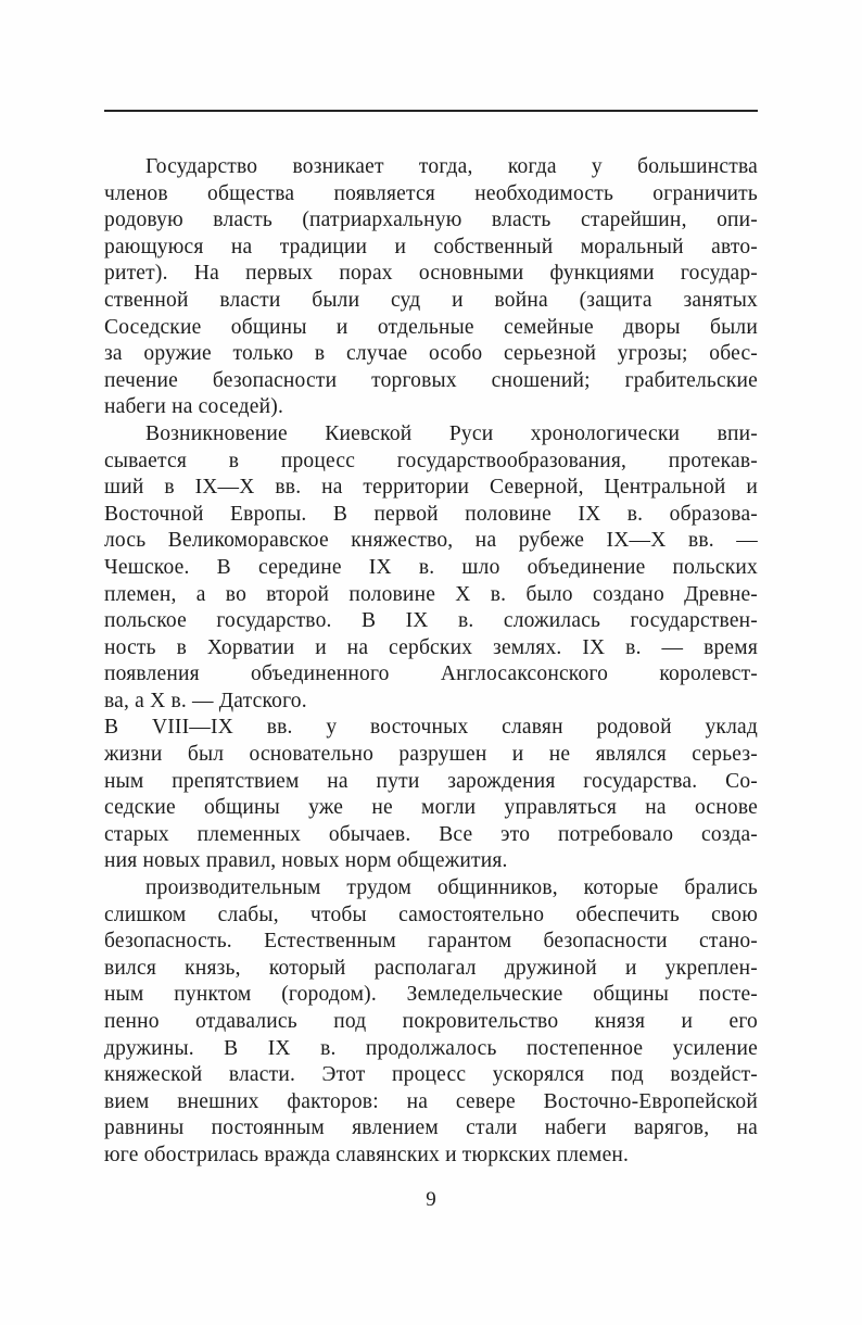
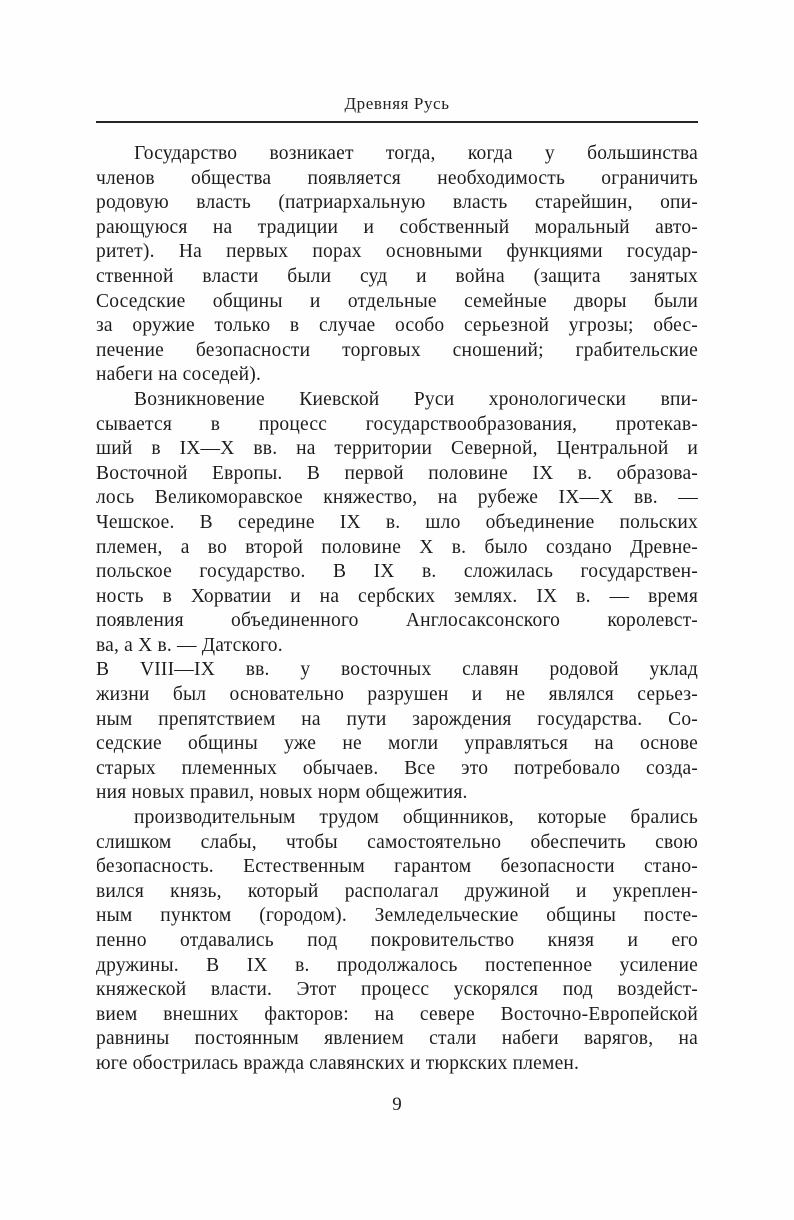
+ Древняя Русь
  Государство возникает тогда, когда у большинства
  членов общества появляется необходимость ограничить
  родовую власть (патриархальную власть старейшин, опи-
  рающуюся на традиции и собственный моральный авто-
  ритет). На первых порах основными функциями государ-
  ственной власти были суд и война (защита занятых
  Соседские общины и отдельные семейные дворы были
  за оружие только в случае особо серьезной угрозы; обес-
  печение безопасности торговых сношений; грабительские
  набеги на соседей).
  Возникновение Киевской Руси хронологически впи-
  сывается в процесс государствообразования, протекав-
  ший в IX—X вв. на территории Северной, Центральной и
  Восточной Европы. В первой половине IX в. образова-
  лось Великоморавское княжество, на рубеже IX—X вв. —
  Чешское. В середине IX в. шло объединение польских
  племен, а во второй половине X в. было создано Древне-
  польское государство. В IX в. сложилась государствен-
  ность в Хорватии и на сербских землях. IX в. — время
  появления объединенного Англосаксонского королевст-
  ва, а X в. — Датского.
  В VIII—IX вв. у восточных славян родовой уклад
  жизни был основательно разрушен и не являлся серьез-
  ным препятствием на пути зарождения государства. Со-
  седские общины уже не могли управляться на основе
  старых племенных обычаев. Все это потребовало созда-
  ния новых правил, новых норм общежития.
  производительным трудом общинников, которые брались
  слишком слабы, чтобы самостоятельно обеспечить свою
  безопасность. Естественным гарантом безопасности стано-
  вился князь, который располагал дружиной и укреплен-
  ным пунктом (городом). Земледельческие общины посте-
  пенно отдавались под покровительство князя и его
  дружины. В IX в. продолжалось постепенное усиление
  княжеской власти. Этот процесс ускорялся под воздейст-
  вием внешних факторов: на севере Восточно-Европейской
  равнины постоянным явлением стали набеги варягов, на
  юге обострилась вражда славянских и тюркских племен.
  9
